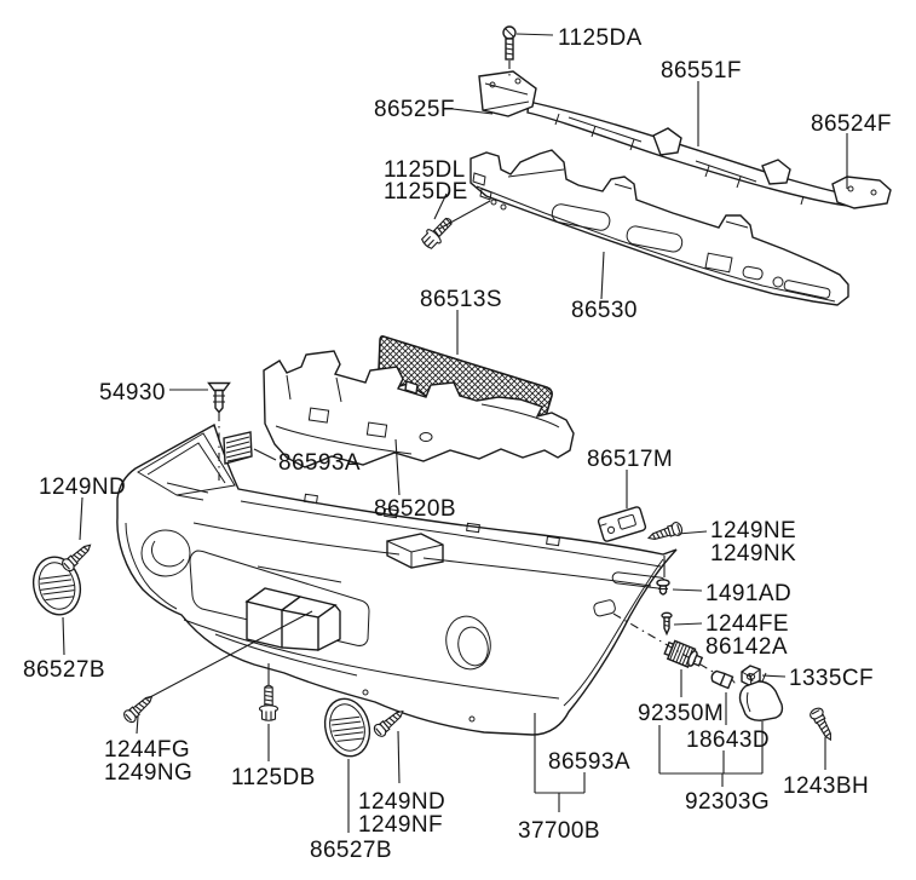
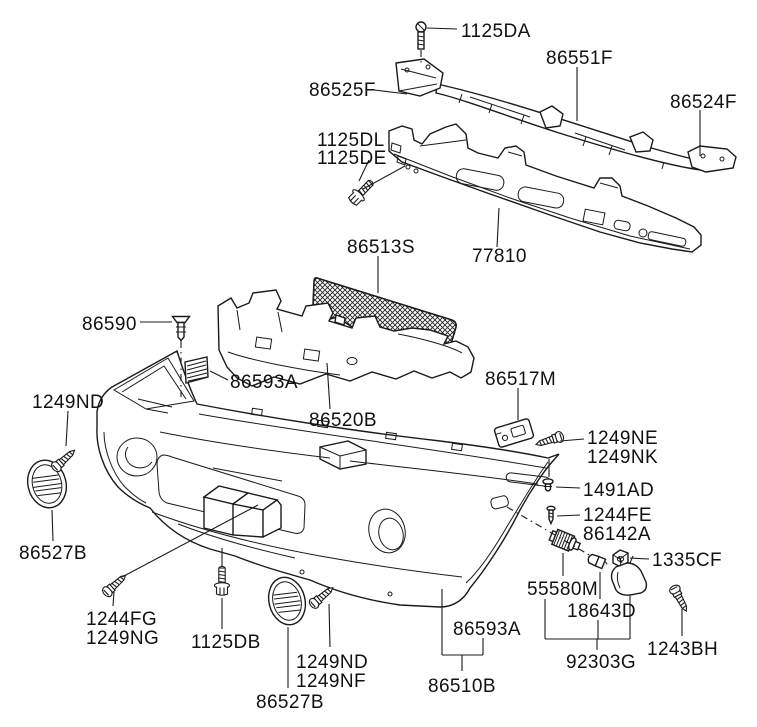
  1125DA
  86551F
  86525F
  86524F
  1125DL
  1125DE
  86513S
- 86530
+ 77810
- 54930
+ 86590
  86593A
  1249ND
  86520B
  86517M
  1249NE
  1249NK
  1491AD
  1244FE
  86142A
  1335CF
  86527B
  1244FG
  1249NG
  1125DB
  1249ND
  1249NF
  86527B
- 92350M
+ 55580M
  18643D
  92303G
  1243BH
  86593A
- 37700B
+ 86510B
